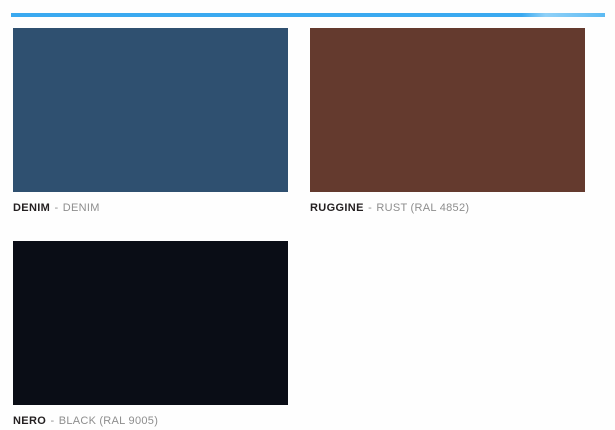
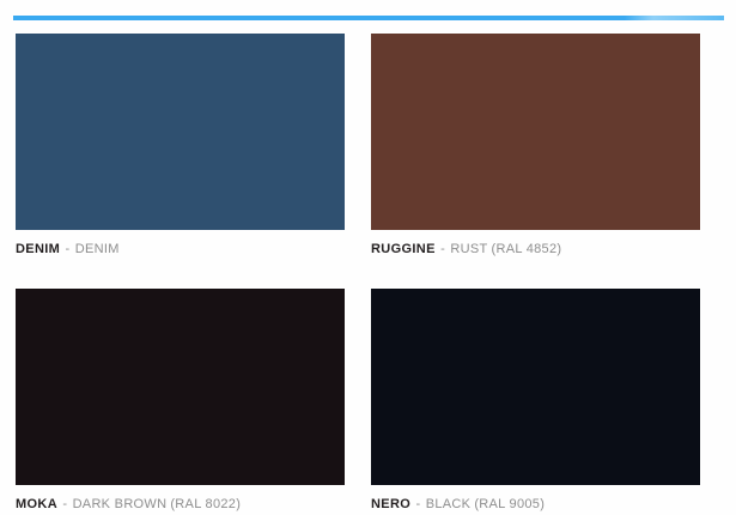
  DENIM - DENIM
  RUGGINE - RUST (RAL 4852)
+ MOKA - DARK BROWN (RAL 8022)
  NERO - BLACK (RAL 9005)
